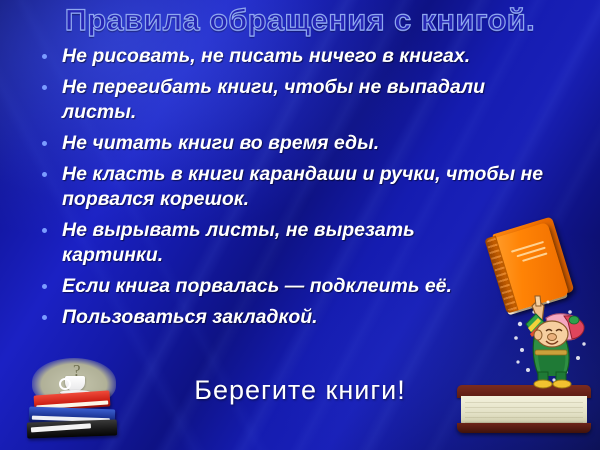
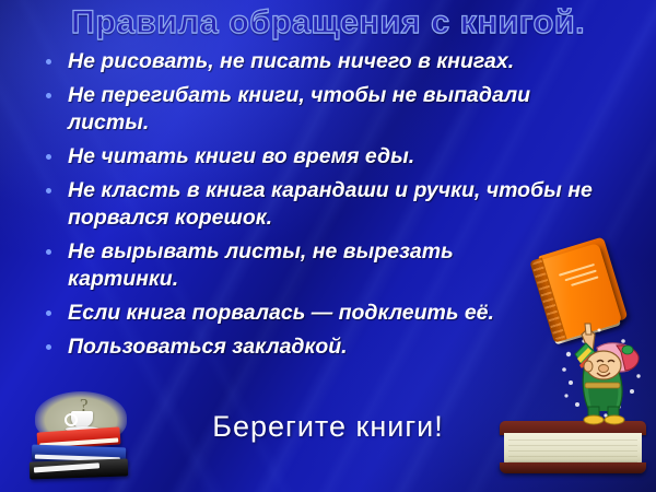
  Правила обращения с книгой.
  Не рисовать, не писать ничего в книгах.
  Не перегибать книги, чтобы не выпадали листы.
  Не читать книги во время еды.
- Не класть в книги карандаши и ручки, чтобы не порвался корешок.
+ Не класть в книга карандаши и ручки, чтобы не порвался корешок.
  Не вырывать листы, не вырезать картинки.
  Если книга порвалась — подклеить её.
  Пользоваться закладкой.
  Берегите книги!
  ?
